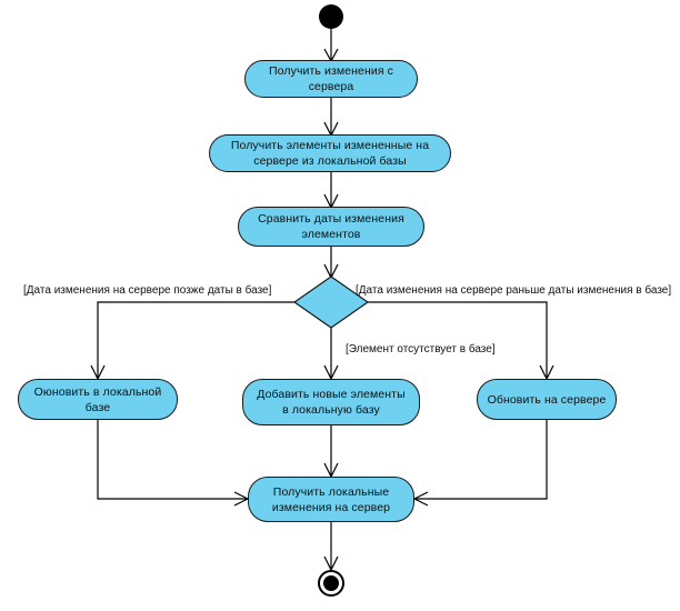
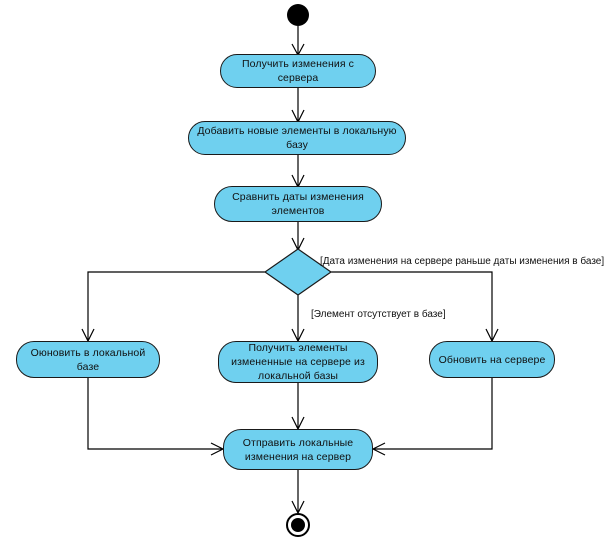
  Получить изменения с сервера
- Получить элементы измененные на сервере из локальной базы
+ Добавить новые элементы в локальную базу
  Сравнить даты изменения элементов
  Оюновить в локальной базе
- Добавить новые элементы в локальную базу
+ Получить элементы измененные на сервере из локальной базы
  Обновить на сервере
- Получить локальные изменения на сервер
+ Отправить локальные изменения на сервер
- [Дата изменения на сервере позже даты в базе]
  [Элемент отсутствует в базе]
  [Дата изменения на сервере раньше даты изменения в базе]
